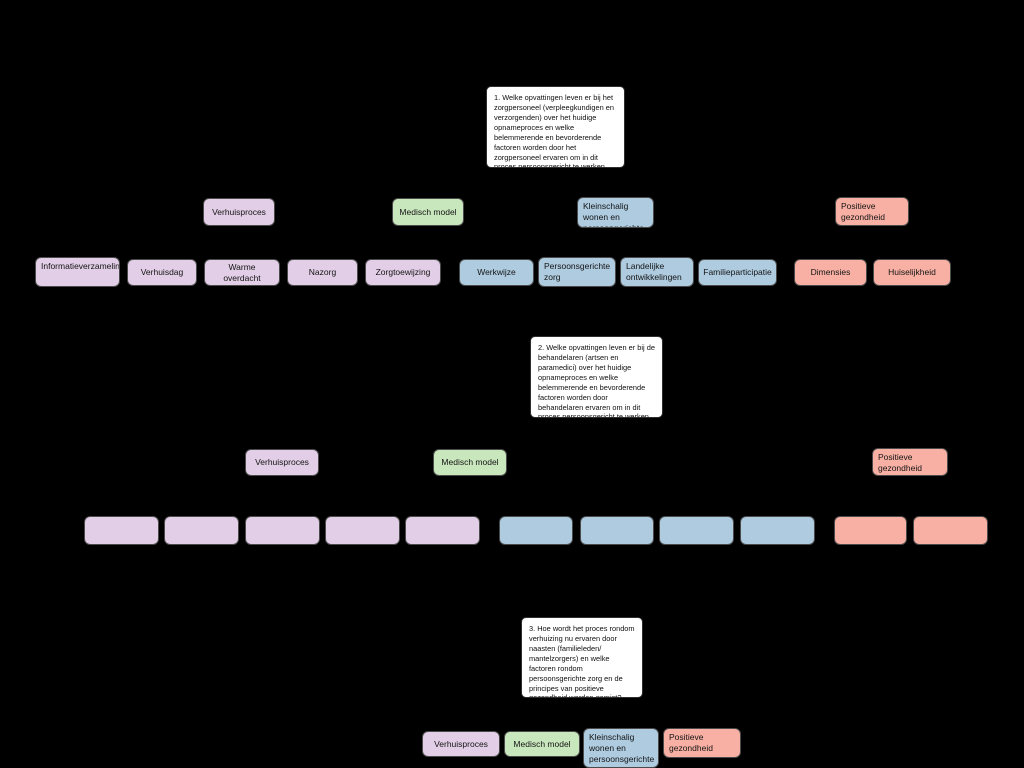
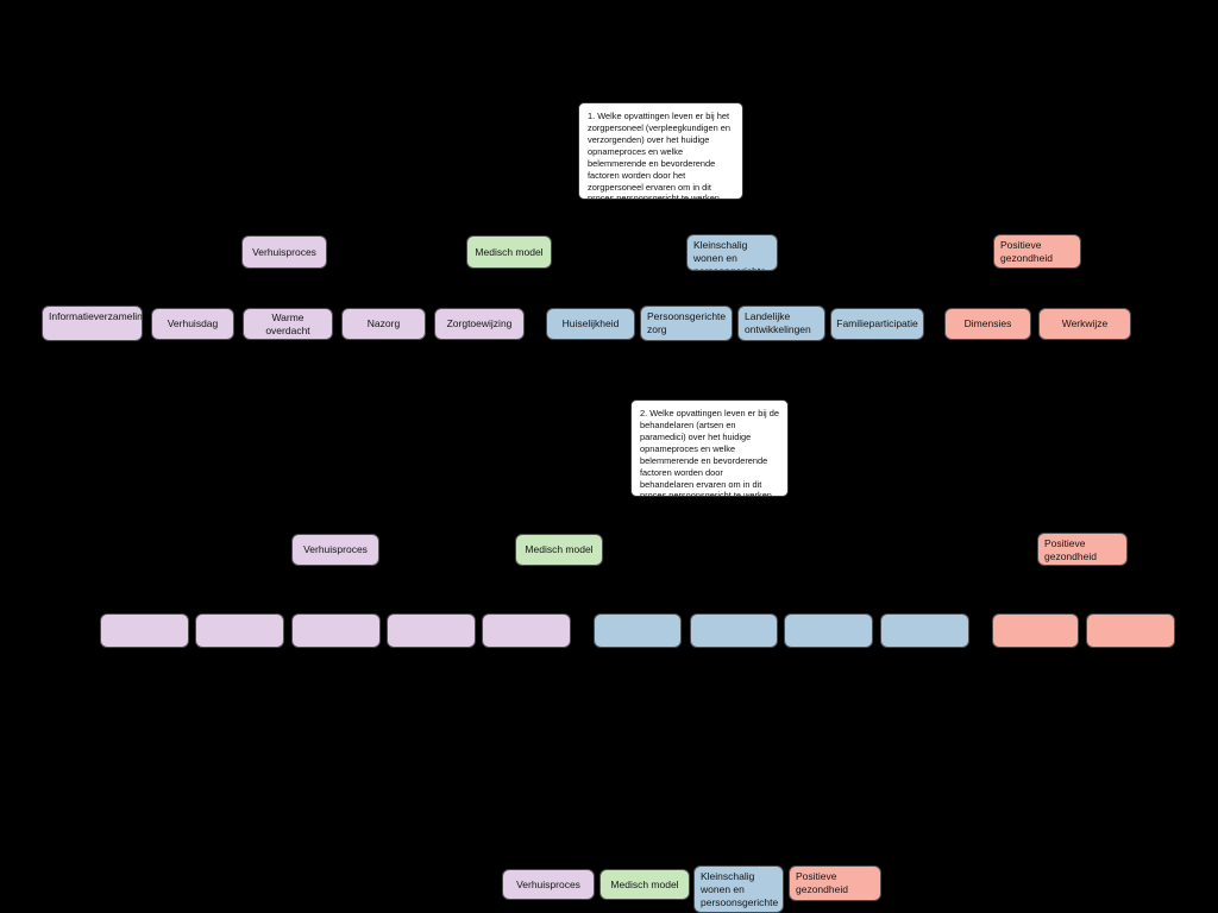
  1. Welke opvattingen leven er bij het zorgpersoneel (verpleegkundigen en verzorgenden) over het huidige opnameproces en welke belemmerende en bevorderende factoren worden door het zorgpersoneel ervaren om in dit proces persoonsgericht te werken
  Verhuisproces
  Medisch model
  Kleinschalig wonen en persoongerichte
  Positieve gezondheid
  Informatieverzamelin
  Verhuisdag
  Warme overdacht
  Nazorg
  Zorgtoewijzing
- Werkwijze
+ Huiselijkheid
  Persoonsgerichte zorg
  Landelijke ontwikkelingen
  Familieparticipatie
  Dimensies
- Huiselijkheid
+ Werkwijze
  2. Welke opvattingen leven er bij de behandelaren (artsen en paramedici) over het huidige opnameproces en welke belemmerende en bevorderende factoren worden door behandelaren ervaren om in dit proces persoonsgericht te werken
  Verhuisproces
  Medisch model
  Positieve gezondheid
- 3. Hoe wordt het proces rondom verhuizing nu ervaren door naasten (familieleden/ mantelzorgers) en welke factoren rondom persoonsgerichte zorg en de principes van positieve gezondheid worden gemist?
  Verhuisproces
  Medisch model
  Kleinschalig wonen en persoonsgerichte
  Positieve gezondheid
